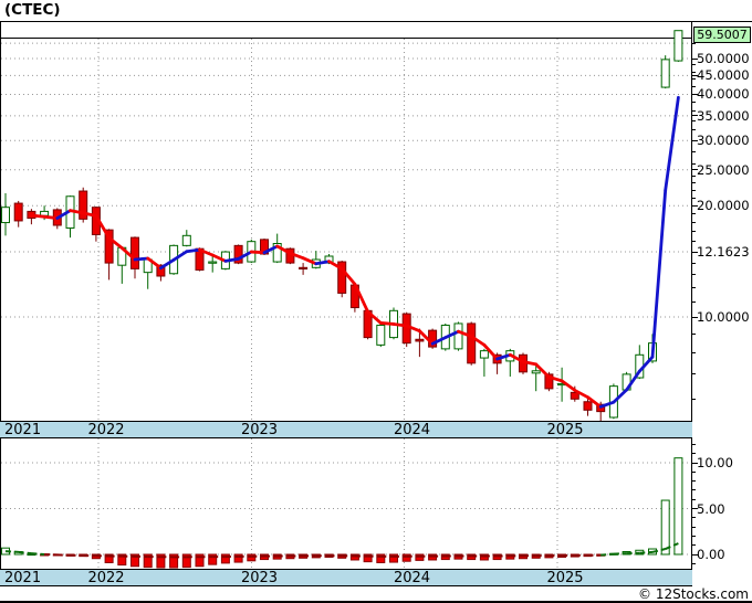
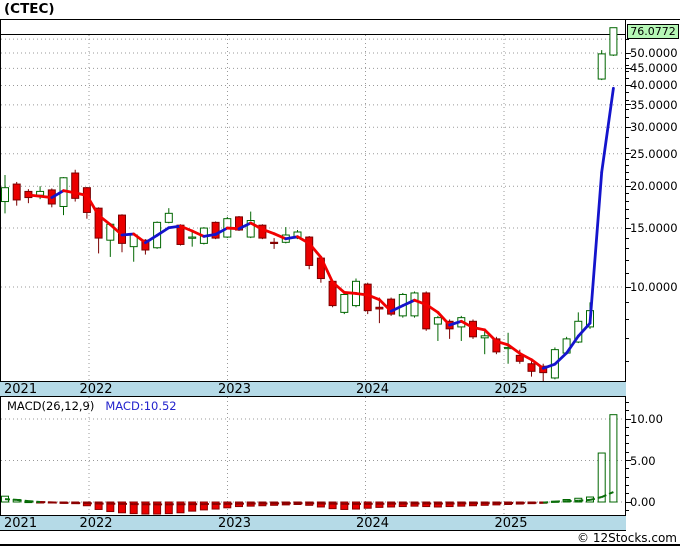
  (CTEC)
  2021
  2022
  2023
  2024
  2025
+ MACD(26,12,9) MACD:10.52
  2021
  2022
  2023
  2024
  2025
- 59.5007
+ 76.0772
  © 12Stocks.com
  50.0000
  45.0000
  40.0000
  35.0000
  30.0000
  25.0000
  20.0000
- 12.1623
+ 15.0000
  10.0000
  10.00
  5.00
  0.00
